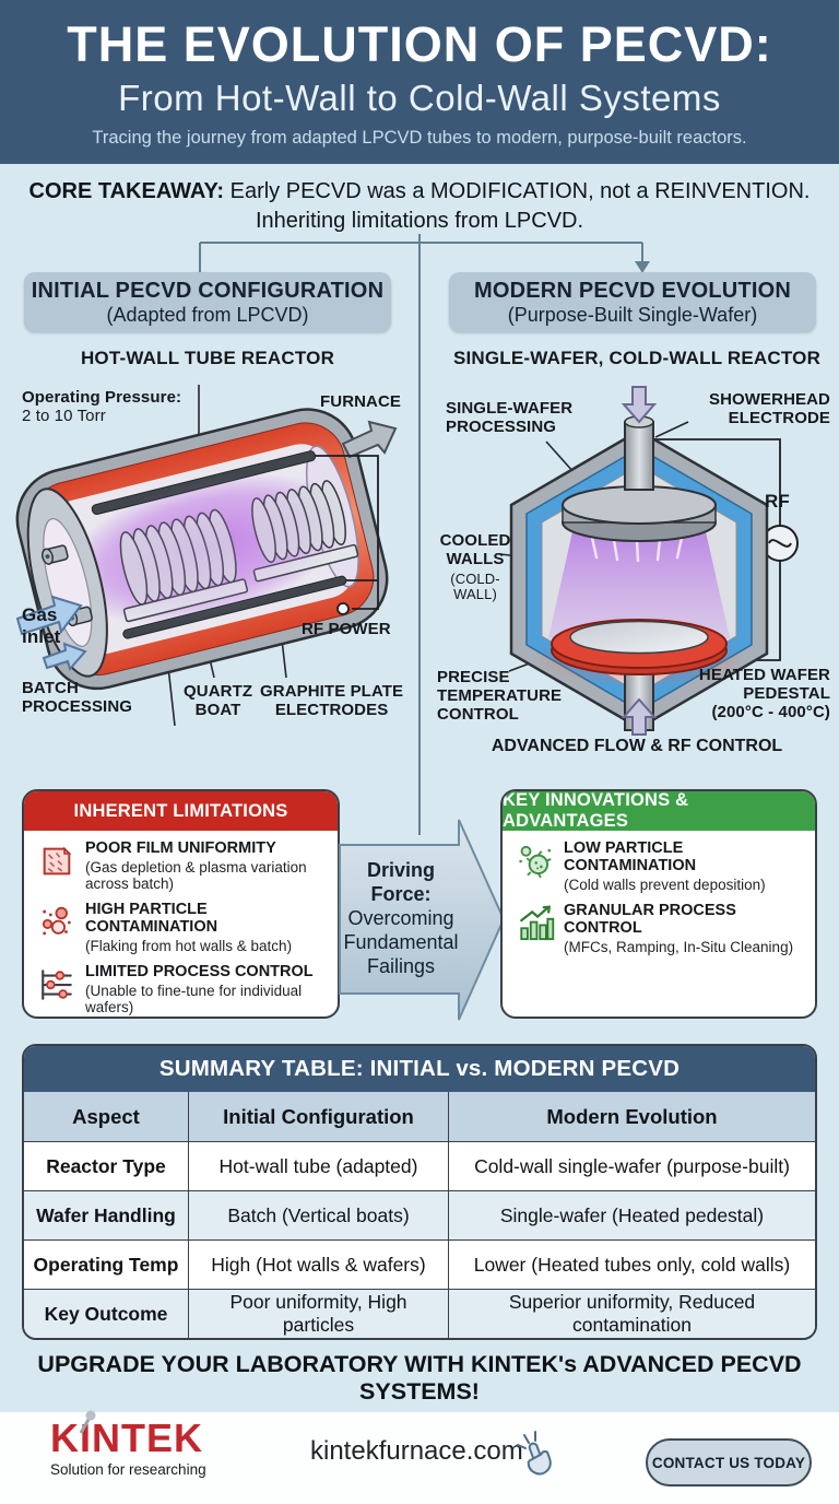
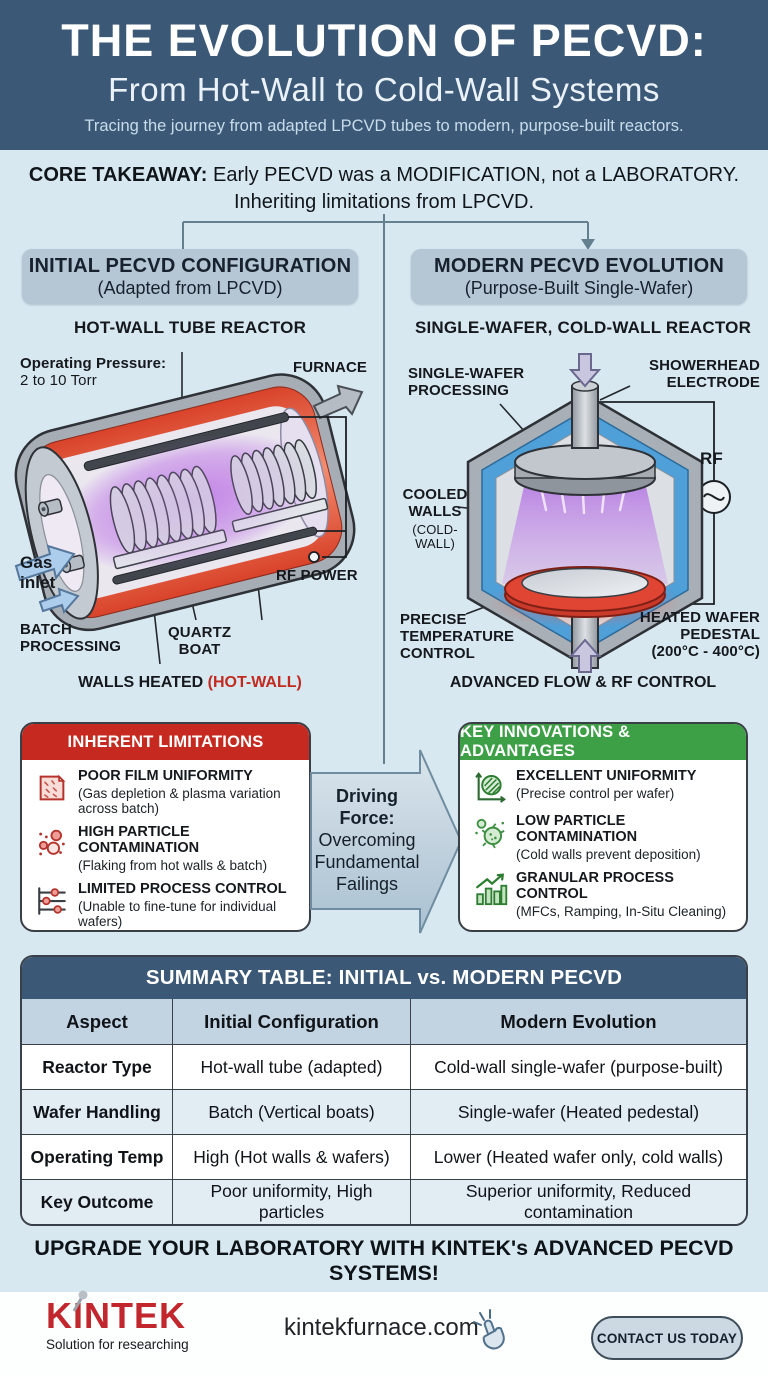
  THE EVOLUTION OF PECVD:
  From Hot-Wall to Cold-Wall Systems
  Tracing the journey from adapted LPCVD tubes to modern, purpose-built reactors.
- CORE TAKEAWAY: Early PECVD was a MODIFICATION, not a REINVENTION.
+ CORE TAKEAWAY: Early PECVD was a MODIFICATION, not a LABORATORY.
  Inheriting limitations from LPCVD.
  INITIAL PECVD CONFIGURATION
  (Adapted from LPCVD)
  MODERN PECVD EVOLUTION
  (Purpose-Built Single-Wafer)
  HOT-WALL TUBE REACTOR
  SINGLE-WAFER, COLD-WALL REACTOR
  Operating Pressure:
  2 to 10 Torr
  FURNACE
  Gas
  inlet
  BATCH
  PROCESSING
  QUARTZ
  BOAT
- GRAPHITE PLATE
- ELECTRODES
  RF POWER
+ WALLS HEATED (HOT-WALL)
  SINGLE-WAFER
  PROCESSING
  SHOWERHEAD
  ELECTRODE
  COOLED
  WALLS
  (COLD-WALL)
  RF
  PRECISE
  TEMPERATURE
  CONTROL
  HEATED WAFER
  PEDESTAL
  (200°C - 400°C)
  ADVANCED FLOW & RF CONTROL
  INHERENT LIMITATIONS
  POOR FILM UNIFORMITY
  (Gas depletion & plasma variation across batch)
  HIGH PARTICLE CONTAMINATION
  (Flaking from hot walls & batch)
  LIMITED PROCESS CONTROL
  (Unable to fine-tune for individual wafers)
  Driving Force:
  Overcoming
  Fundamental
  Failings
  KEY INNOVATIONS & ADVANTAGES
+ EXCELLENT UNIFORMITY
+ (Precise control per wafer)
  LOW PARTICLE CONTAMINATION
  (Cold walls prevent deposition)
  GRANULAR PROCESS CONTROL
  (MFCs, Ramping, In-Situ Cleaning)
  SUMMARY TABLE: INITIAL vs. MODERN PECVD
  Aspect
  Initial Configuration
  Modern Evolution
  Reactor Type
  Hot-wall tube (adapted)
  Cold-wall single-wafer (purpose-built)
  Wafer Handling
  Batch (Vertical boats)
  Single-wafer (Heated pedestal)
  Operating Temp
  High (Hot walls & wafers)
- Lower (Heated tubes only, cold walls)
+ Lower (Heated wafer only, cold walls)
  Key Outcome
  Poor uniformity, High particles
  Superior uniformity, Reduced contamination
  UPGRADE YOUR LABORATORY WITH KINTEK's ADVANCED PECVD SYSTEMS!
  KINTEK
  Solution for researching
  kintekfurnace.com
  CONTACT US TODAY
